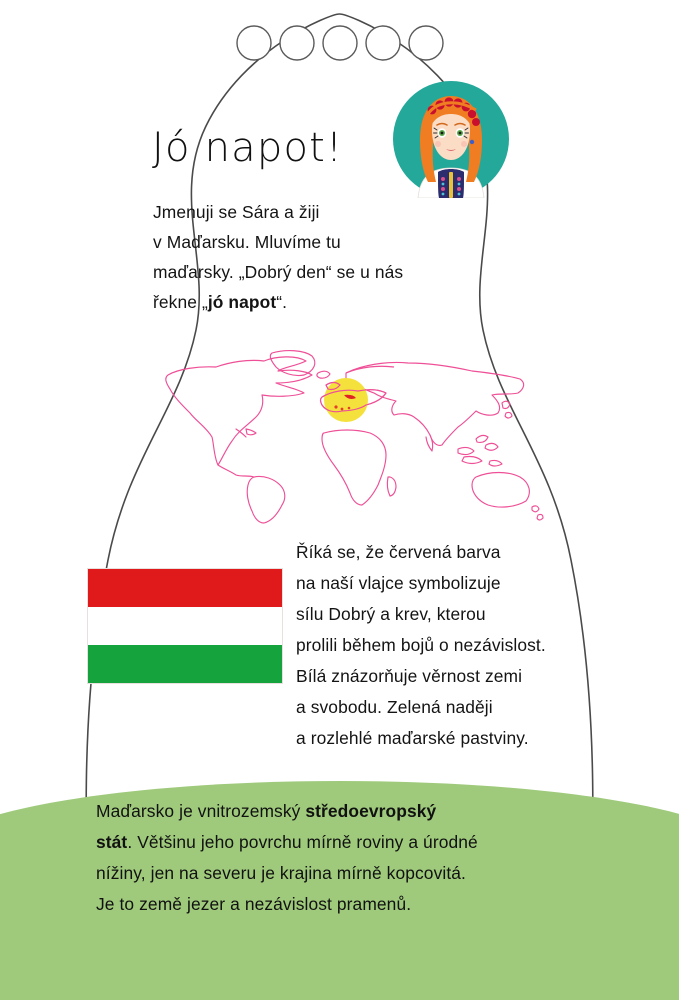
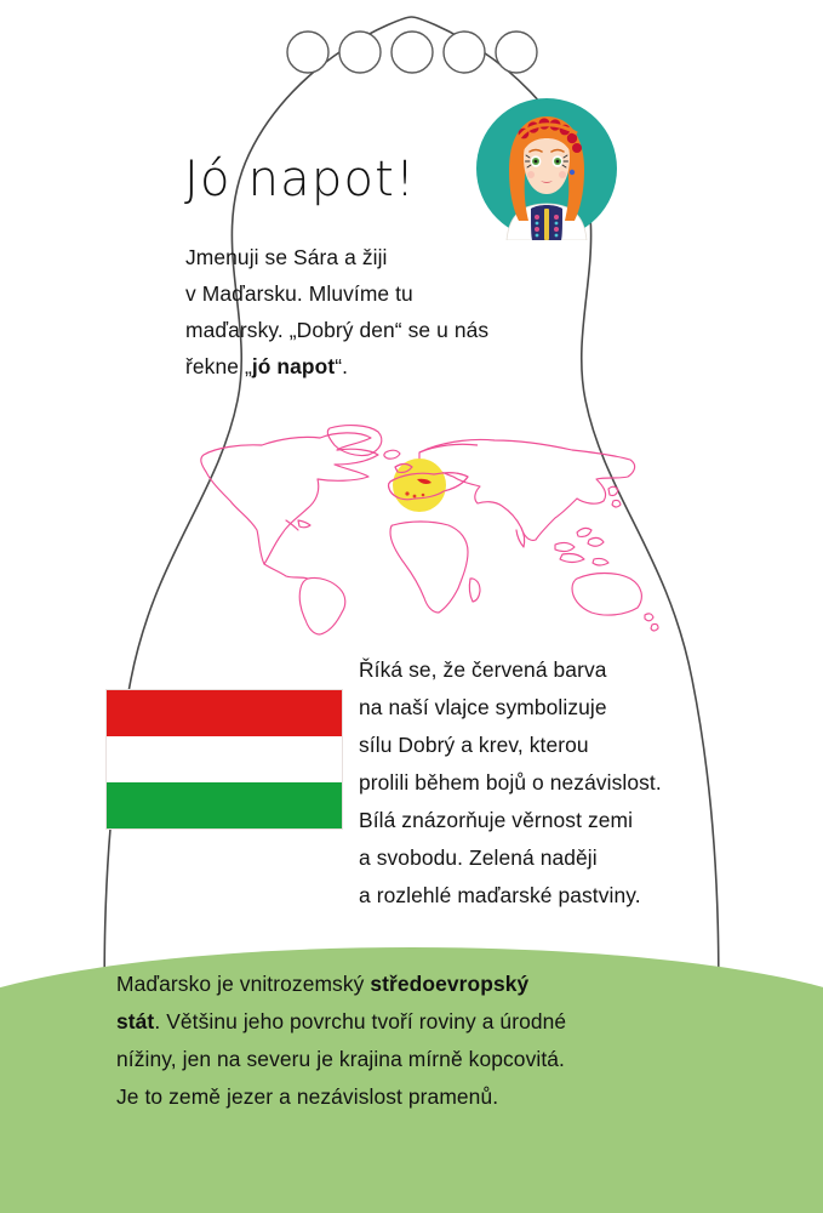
  Jó napot!
  Jmenuji se Sára a žiji
  v Maďarsku. Mluvíme tu
  maďarsky. „Dobrý den“ se u nás
  řekne „jó napot“.
  Říká se, že červená barva
  na naší vlajce symbolizuje
  sílu Dobrý a krev, kterou
  prolili během bojů o nezávislost.
  Bílá znázorňuje věrnost zemi
  a svobodu. Zelená naději
  a rozlehlé maďarské pastviny.
  Maďarsko je vnitrozemský středoevropský
- stát. Většinu jeho povrchu mírně roviny a úrodné
+ stát. Většinu jeho povrchu tvoří roviny a úrodné
  nížiny, jen na severu je krajina mírně kopcovitá.
  Je to země jezer a nezávislost pramenů.
